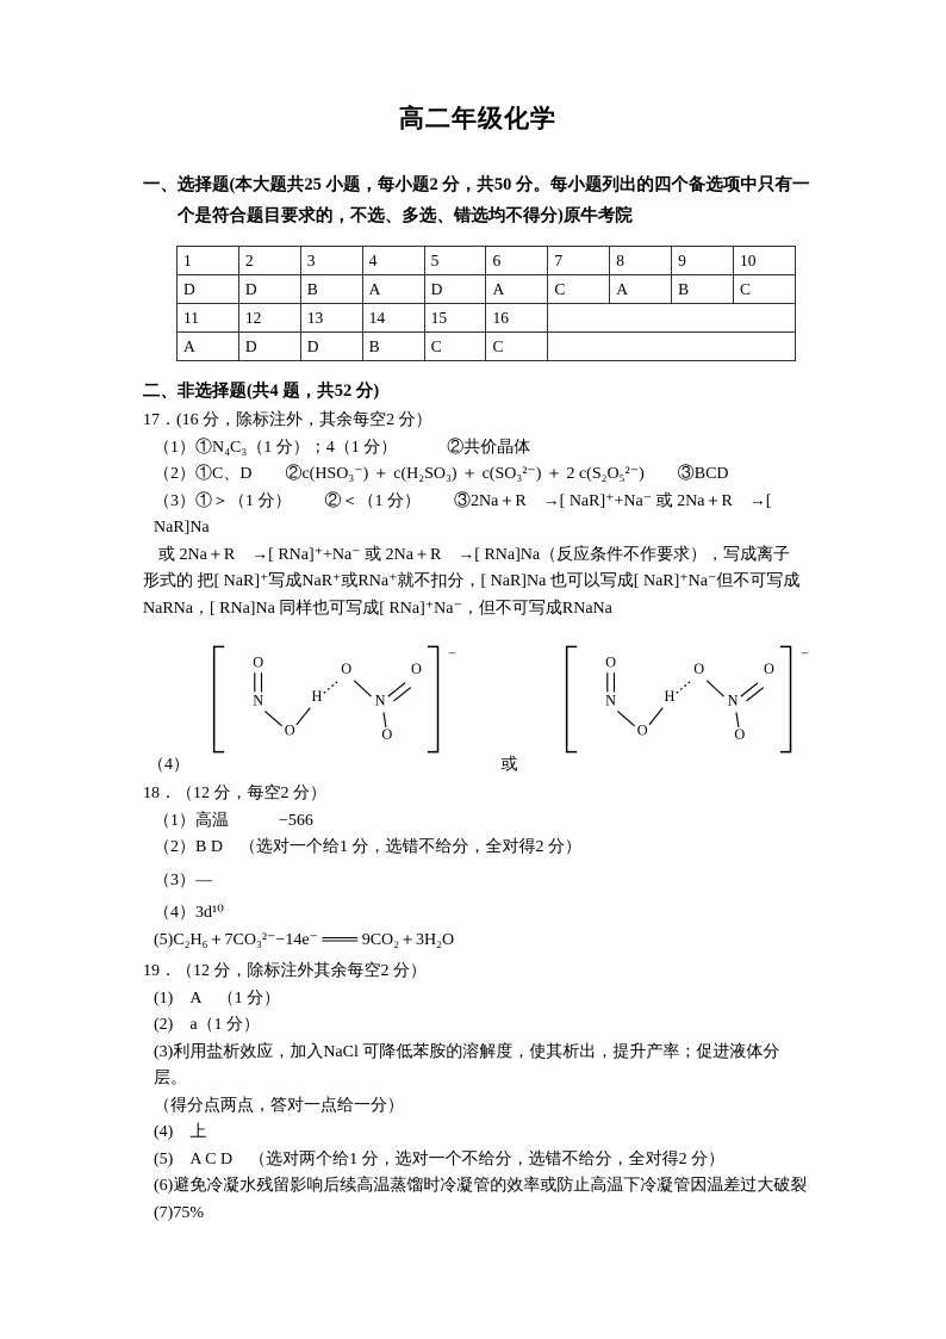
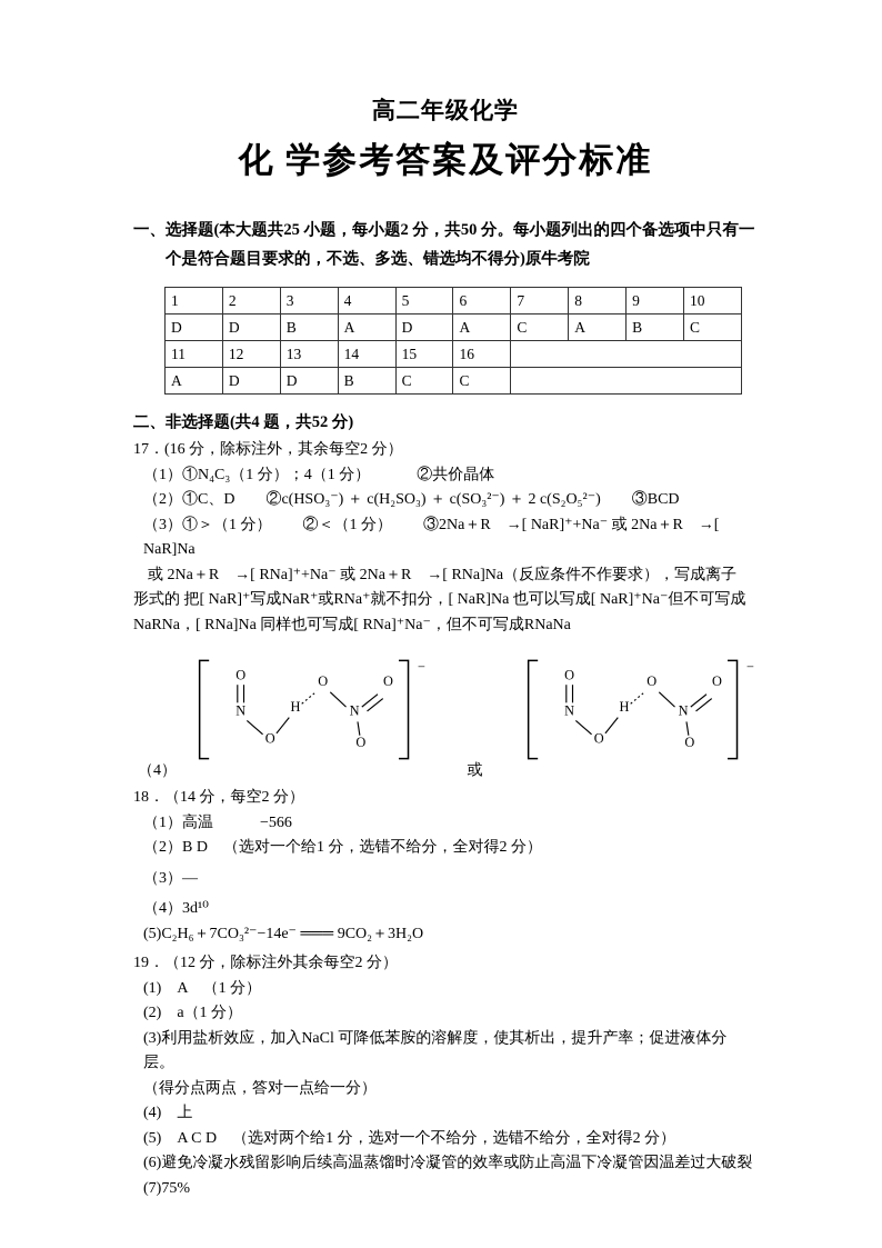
  高二年级化学
+ 化 学参考答案及评分标准
  一、选择题(本大题共25 小题，每小题2 分，共50 分。每小题列出的四个备选项中只有一个是符合题目要求的，不选、多选、错选均不得分)原牛考院
  1	2	3	4	5	6	7	8	9	10
  D	D	B	A	D	A	C	A	B	C
  11	12	13	14	15	16
  A	D	D	B	C	C
  二、非选择题(共4 题，共52 分)
  17．(16 分，除标注外，其余每空2 分）
  （1）①N₄C₃（1 分）；4（1 分） ②共价晶体
  （2）①C、D ②c(HSO₃⁻) ＋ c(H₂SO₃) ＋ c(SO₃²⁻) ＋ 2 c(S₂O₅²⁻) ③BCD
  （3）①＞（1 分） ②＜（1 分） ③2Na＋R →[ NaR]⁺+Na⁻ 或 2Na＋R →[ NaR]Na
  或 2Na＋R →[ RNa]⁺+Na⁻ 或 2Na＋R →[ RNa]Na（反应条件不作要求），写成离子
  形式的 把[ NaR]⁺写成NaR⁺或RNa⁺就不扣分，[ NaR]Na 也可以写成[ NaR]⁺Na⁻但不可写成
  NaRNa，[ RNa]Na 同样也可写成[ RNa]⁺Na⁻，但不可写成RNaNa
  （4）
  −
  O
  N
  O
  H
  O
  N
  O
  O
  或
  −
  O
  N
  O
  H
  O
  N
  O
  O
- 18．（12 分，每空2 分）
+ 18．（14 分，每空2 分）
  （1）高温 −566
  （2）B D （选对一个给1 分，选错不给分，全对得2 分）
  （3）—
  （4）3d¹⁰
  (5)C₂H₆＋7CO₃²⁻−14e⁻ ═══ 9CO₂＋3H₂O
  19．（12 分，除标注外其余每空2 分）
  (1) A （1 分）
  (2) a（1 分）
  (3)利用盐析效应，加入NaCl 可降低苯胺的溶解度，使其析出，提升产率；促进液体分层。
  （得分点两点，答对一点给一分）
  (4) 上
  (5) A C D （选对两个给1 分，选对一个不给分，选错不给分，全对得2 分）
  (6)避免冷凝水残留影响后续高温蒸馏时冷凝管的效率或防止高温下冷凝管因温差过大破裂
  (7)75%
